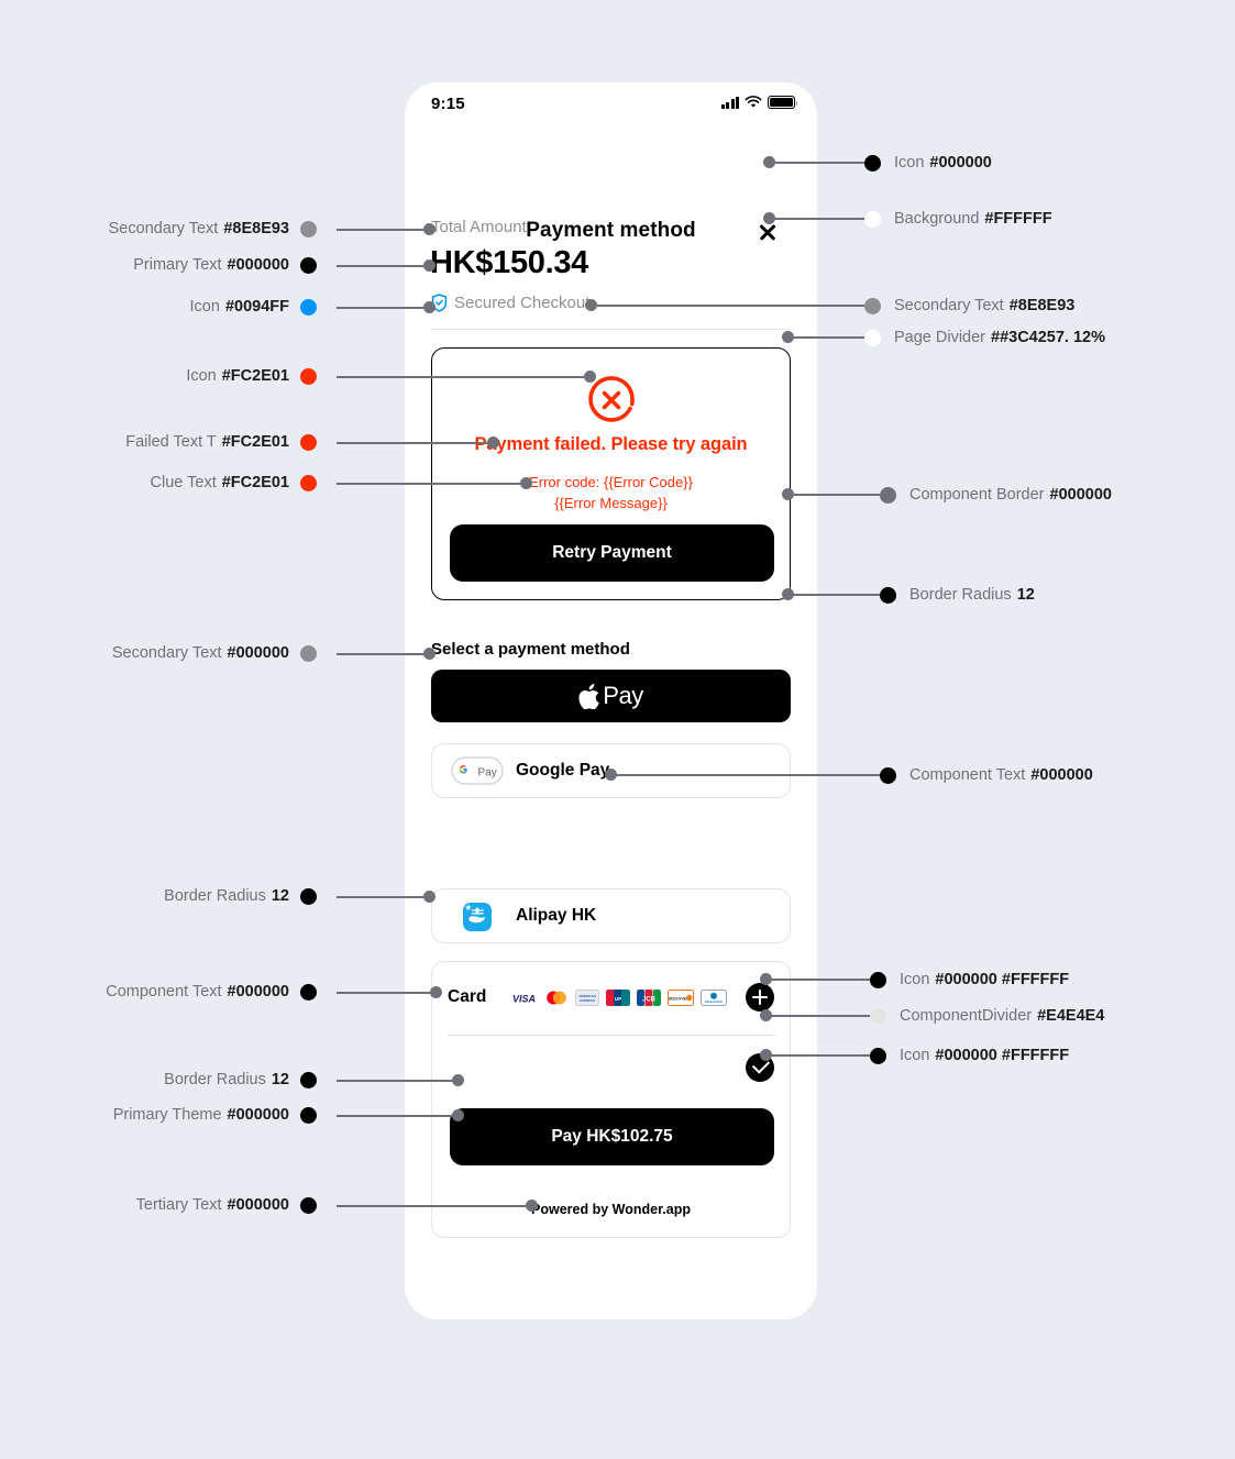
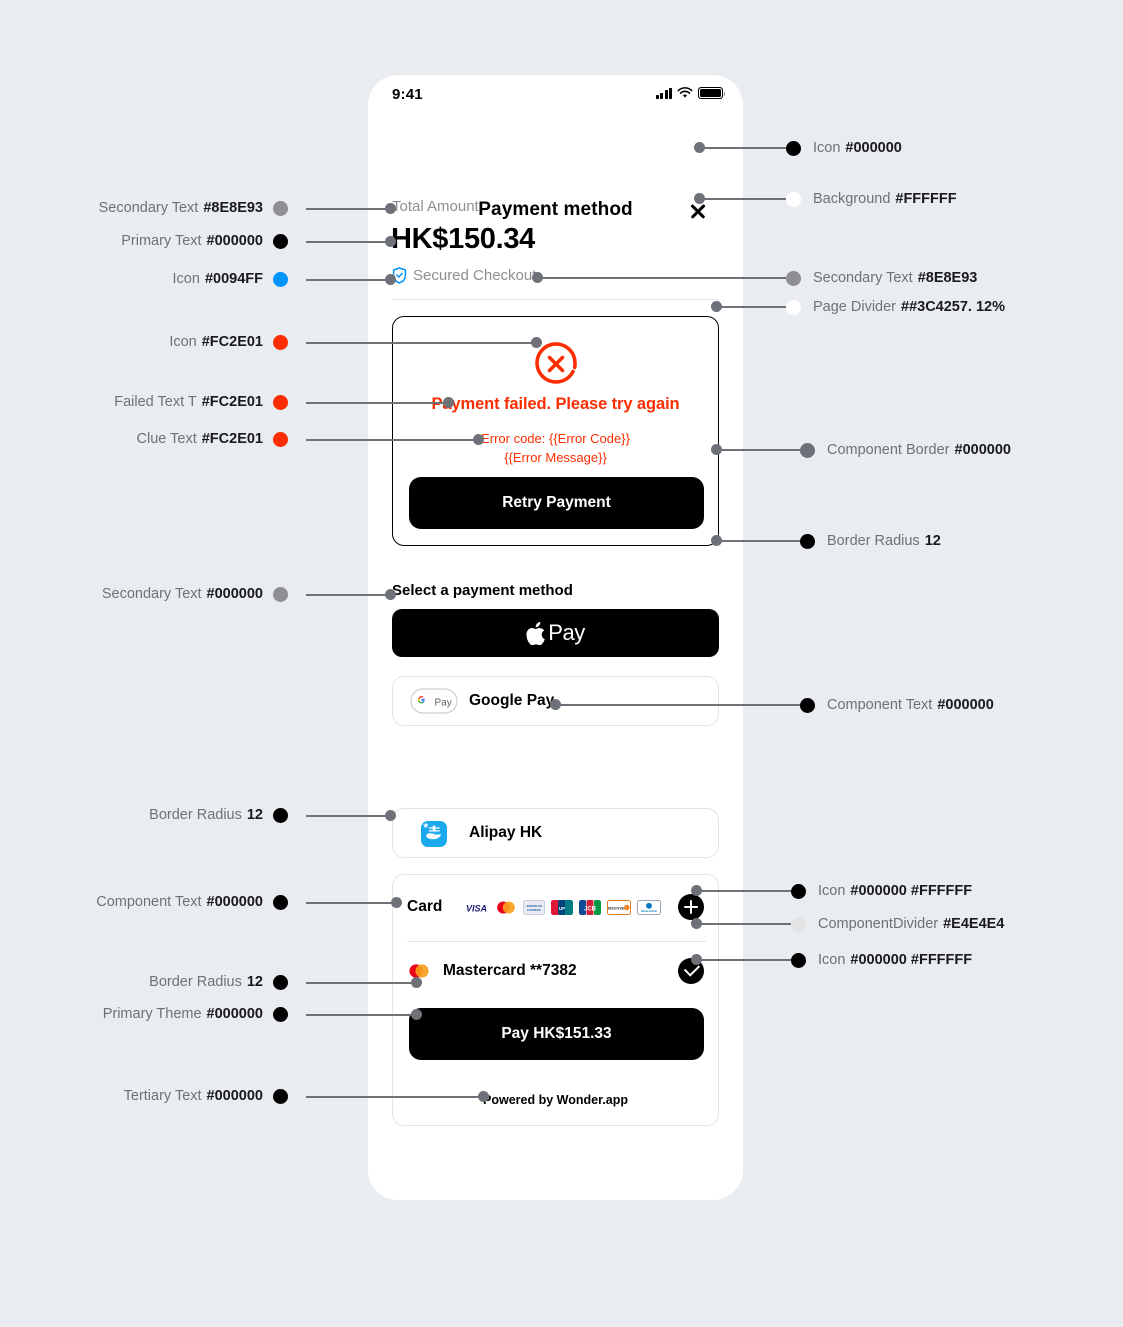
- 9:15
+ 9:41
  Payment method
  otal Amount
  HK$150.34
  Secured Checkou
  Pyment failed. Please try again
  Error code: {{Error Code}}
  {{Error Message}}
  Retry Payment
  Select a payment method
  Pay
  Pay
  Google Pa
  Alipay HK
  Card
  VISA
+ Mastercard **7382
- Pay HK$102.75
+ Pay HK$151.33
  owered by Wonder.app
  Secondary Text
  #8E8E93
  Primary Text
  #000000
  Icon
  #0094FF
  Icon
  #FC2E01
  Failed Text T
  #FC2E01
  Clue Text
  #FC2E01
  Secondary Text
  #000000
  Border Radius
  12
  Component Text
  #000000
  Border Radius
  12
  Primary Theme
  #000000
  Tertiary Text
  #000000
  Icon
  #000000
  Background
  #FFFFFF
  Secondary Text
  #8E8E93
  Page Divider
  ##3C4257. 12%
  Component Border
  #000000
  Border Radius
  12
  Component Text
  #000000
  Icon
  #000000 #FFFFFF
  ComponentDivider
  #E4E4E4
  Icon
  #000000 #FFFFFF
